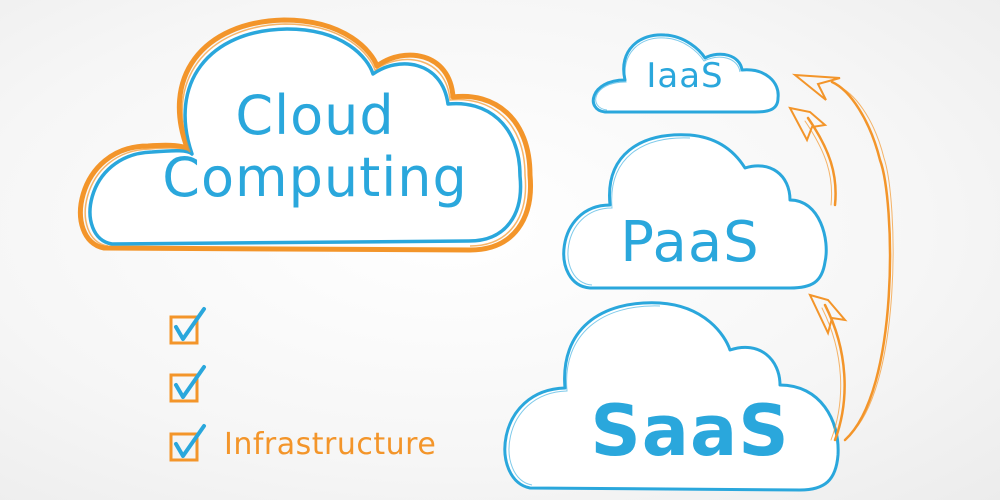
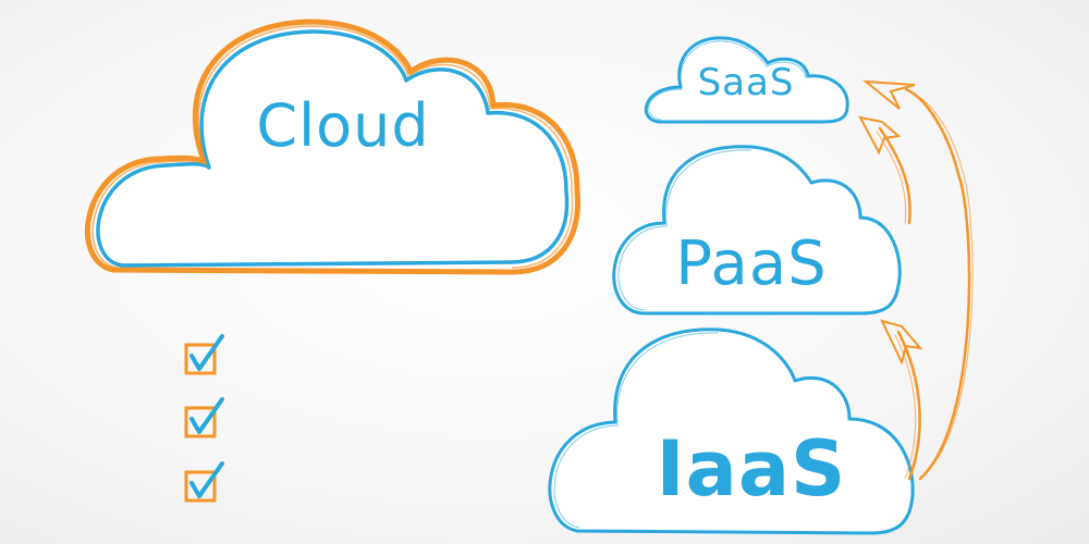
  Cloud
- Computing
- IaaS
+ SaaS
  PaaS
- SaaS
+ IaaS
- Infrastructure
